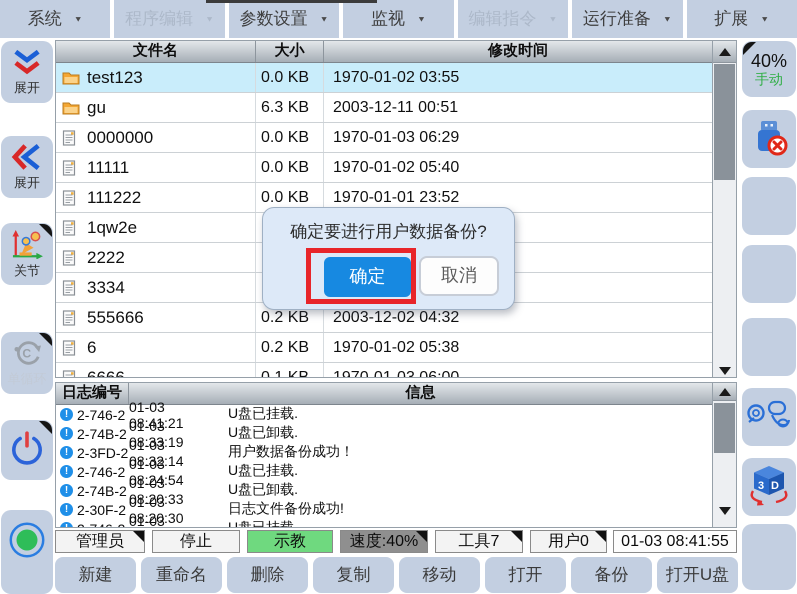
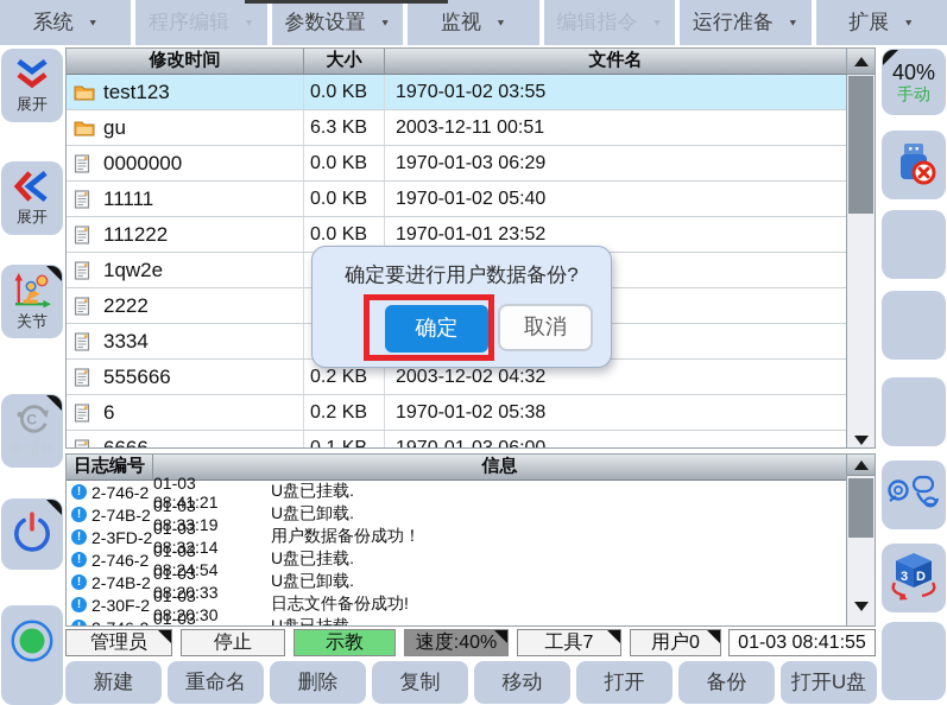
  系统
  ▼
  程序编辑
  ▼
  参数设置
  ▼
  监视
  ▼
  编辑指令
  ▼
  运行准备
  ▼
  扩展
  ▼
  展开
  展开
  关节
  C
  40%
  手动
  3
  D
- 文件名
+ 修改时间
  大小
- 修改时间
+ 文件名
  test123
  0.0 KB
  1970-01-02 03:55
  gu
  6.3 KB
  2003-12-11 00:51
  0000000
  0.0 KB
  1970-01-03 06:29
  11111
  0.0 KB
  1970-01-02 05:40
  111222
  0.0 KB
  1970-01-01 23:52
  1qw2e
  2222
  3334
  555666
  0.2 KB
  2003-12-02 04:32
  6
  0.2 KB
  1970-01-02 05:38
  日志编号
  信息
  !
  2-746-2
  01-03 08:41:21
  U盘已挂载.
  !
  2-74B-2
  01-03 08:33:19
  U盘已卸载.
  !
  2-3FD-2
  01-03 08:32:14
  用户数据备份成功！
  !
  2-746-2
  01-03 08:24:54
  U盘已挂载.
  !
  2-74B-2
  01-03 08:20:33
  U盘已卸载.
  !
  2-30F-2
  01-03 08:20:30
  日志文件备份成功!
  管理员
  停止
  示教
  速度:40%
  工具7
  用户0
  01-03 08:41:55
  新建
  重命名
  删除
  复制
  移动
  打开
  备份
  打开U盘
  确定要进行用户数据备份?
  确定
  取消
